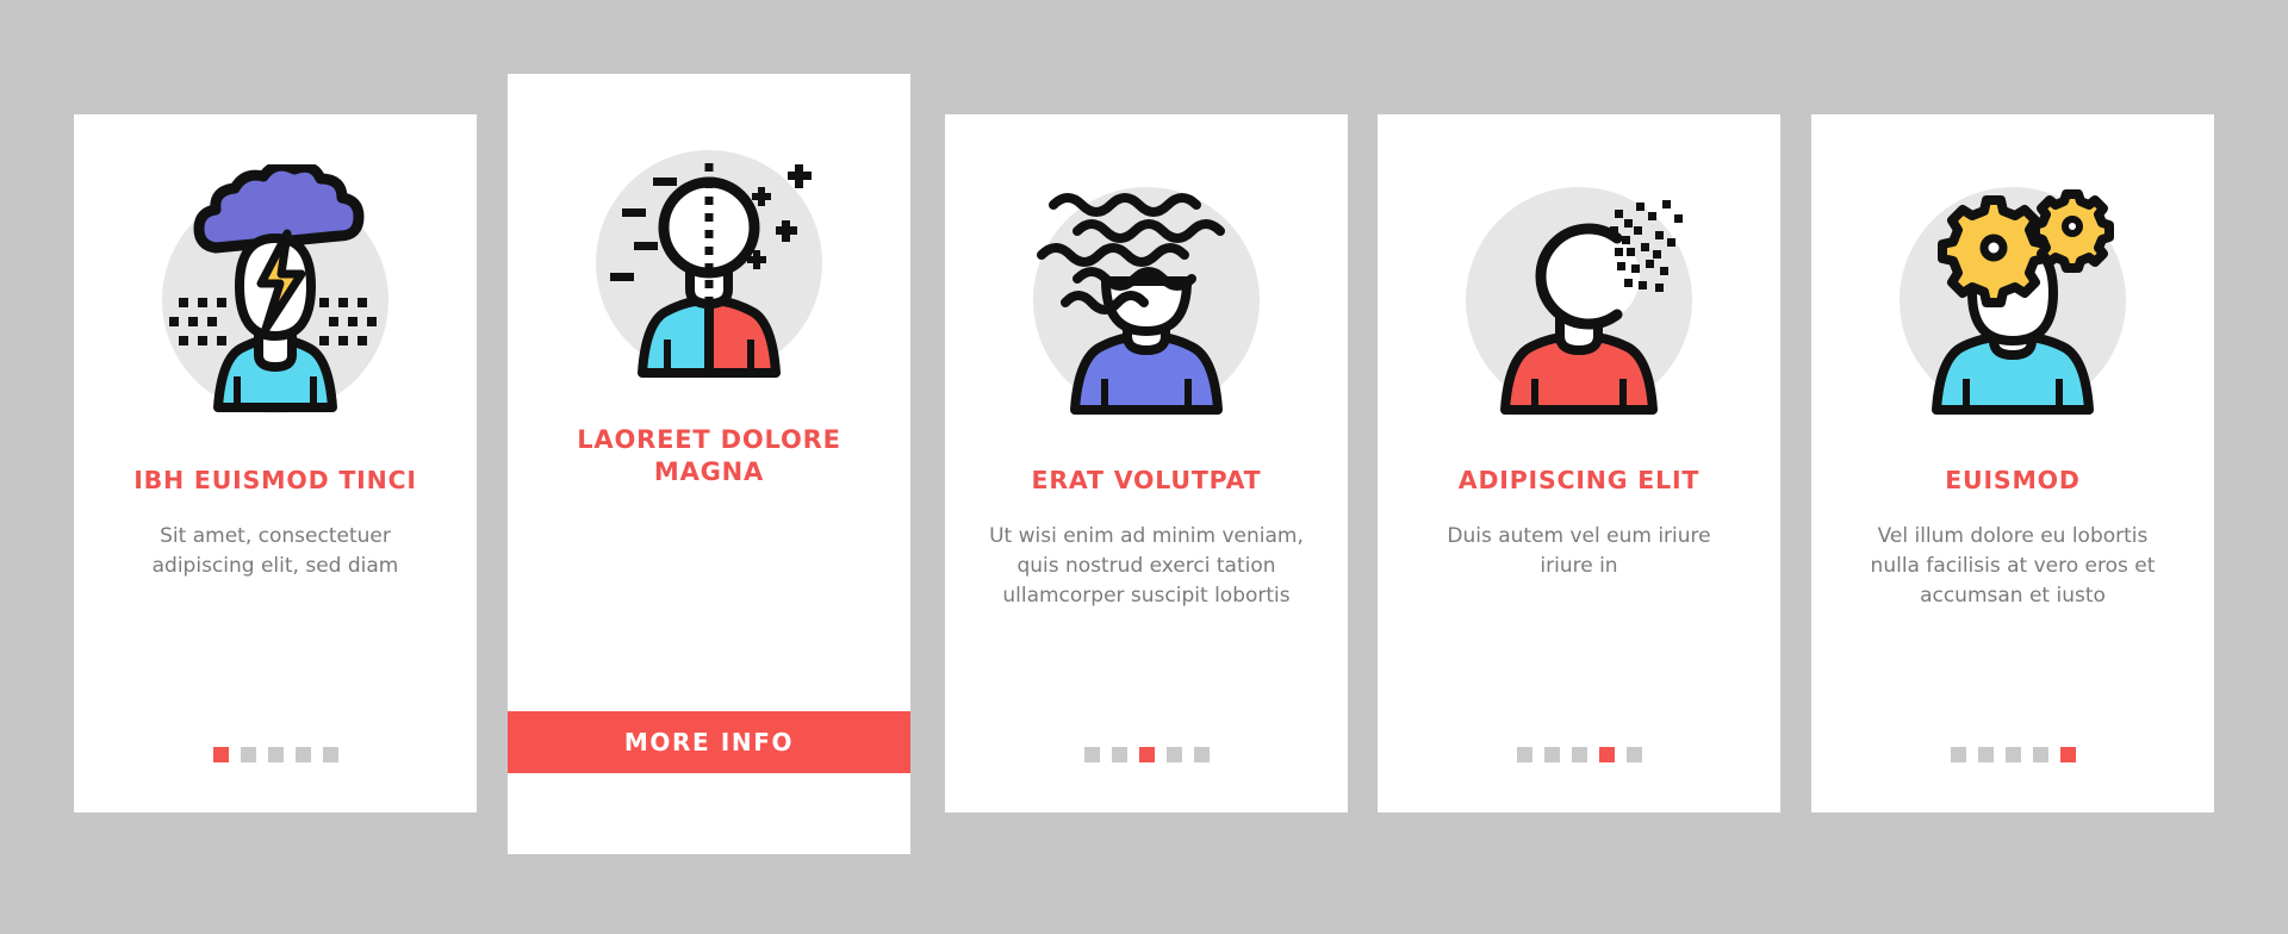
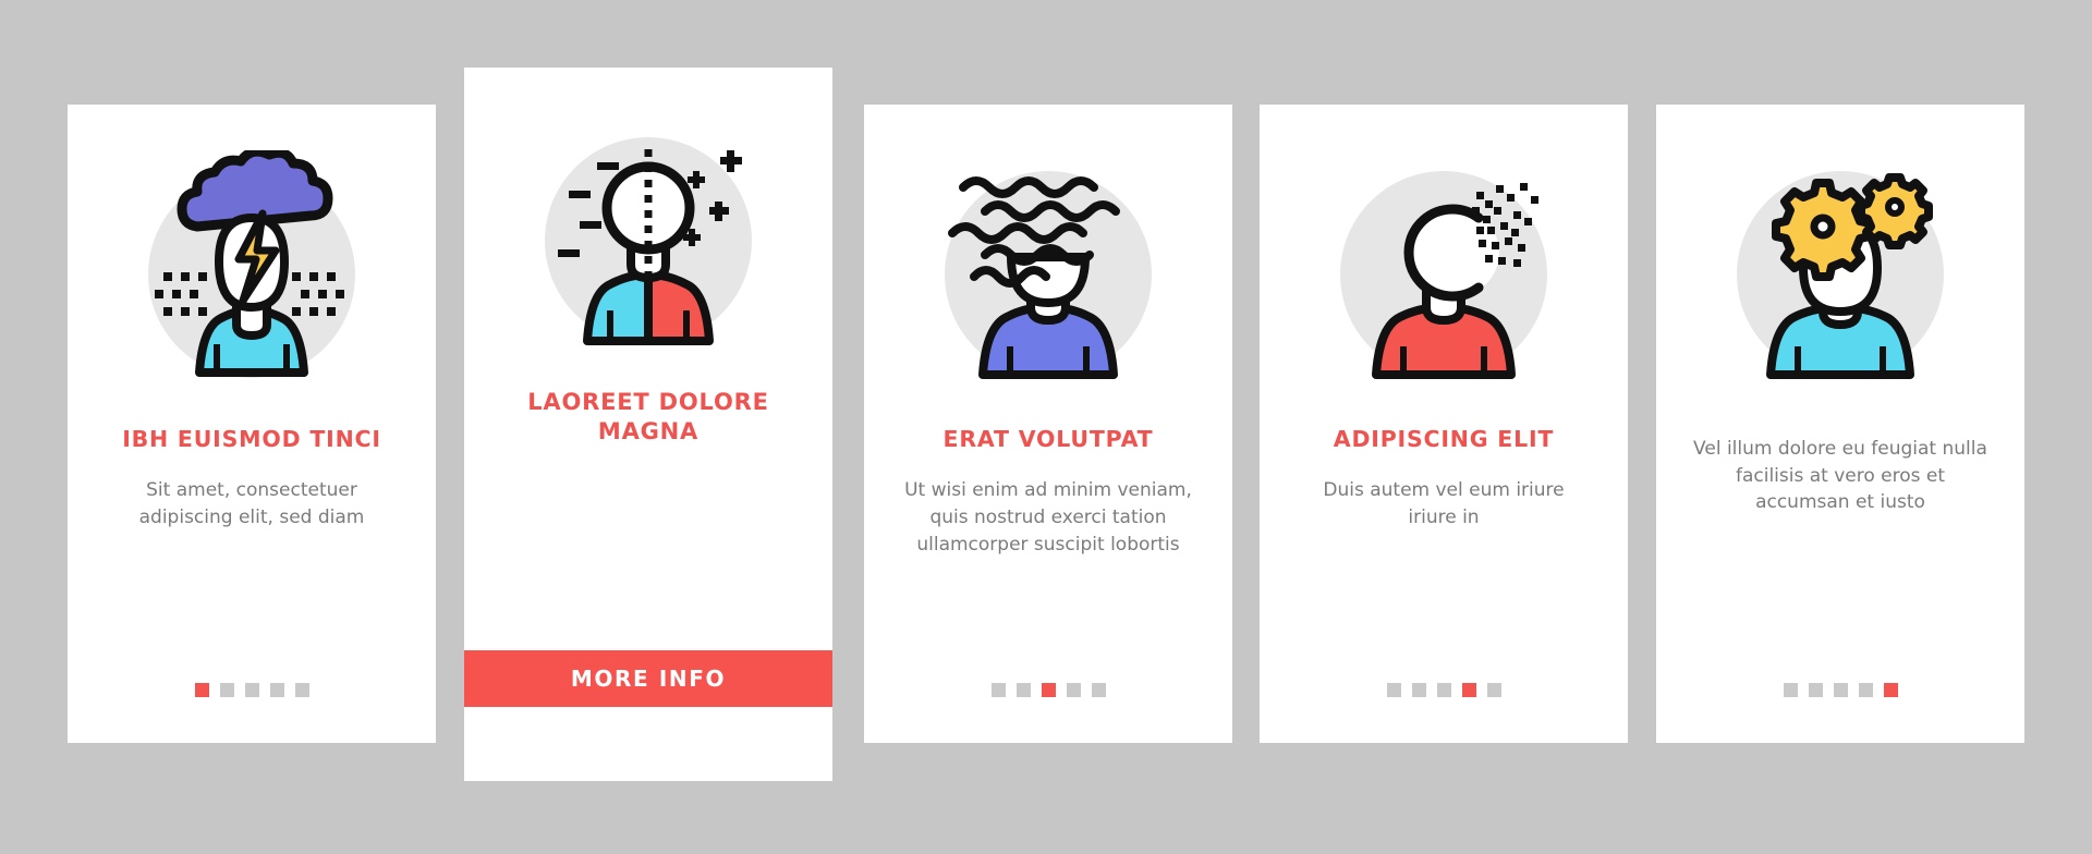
  IBH EUISMOD TINCI
  Sit amet, consectetuer adipiscing elit, sed diam
  LAOREET DOLORE MAGNA
  MORE INFO
  ERAT VOLUTPAT
  Ut wisi enim ad minim veniam, quis nostrud exerci tation ullamcorper suscipit lobortis
  ADIPISCING ELIT
  Duis autem vel eum iriure iriure in
- EUISMOD
- Vel illum dolore eu lobortis nulla facilisis at vero eros et accumsan et iusto
+ Vel illum dolore eu feugiat nulla facilisis at vero eros et accumsan et iusto
